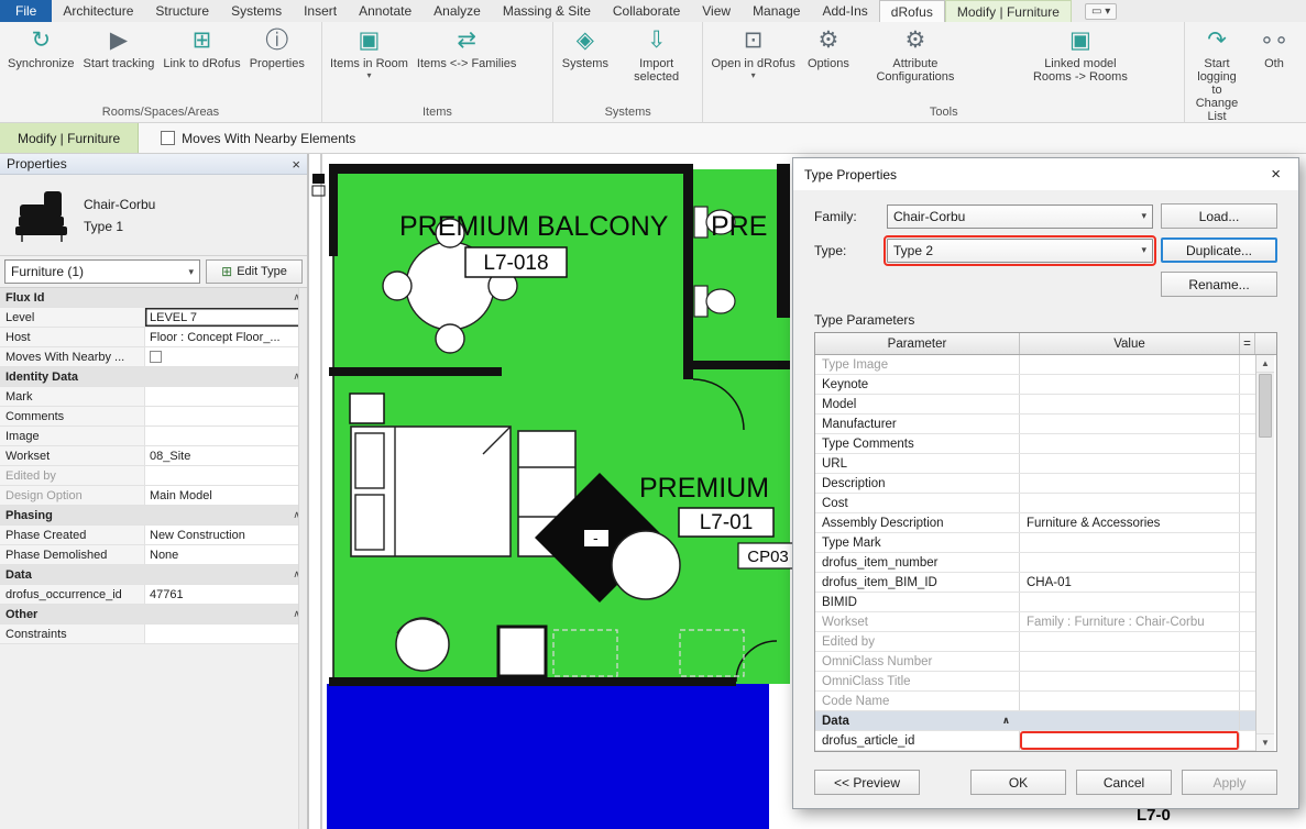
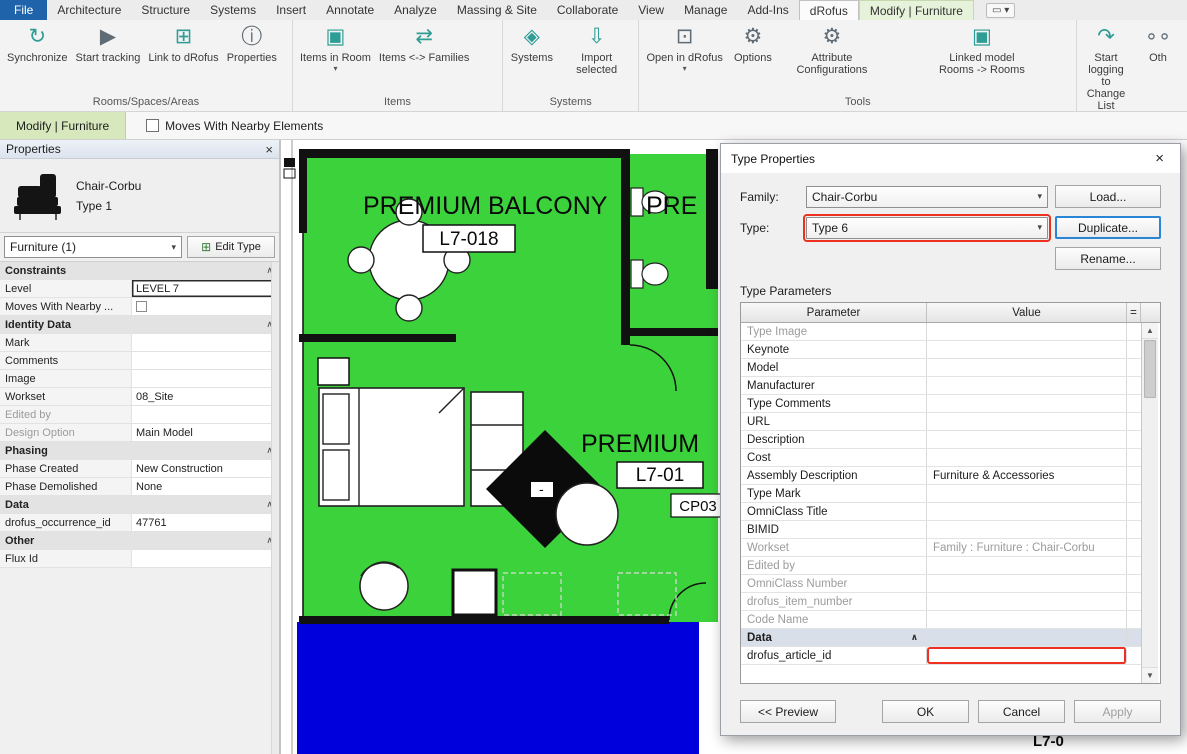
  File
  Architecture
  Structure
  Systems
  Insert
  Annotate
  Analyze
  Massing & Site
  Collaborate
  View
  Manage
  Add-Ins
  dRofus
  Modify | Furniture
  ▭ ▾
  ↻
  Synchronize
  ▶
  Start tracking
  ⊞
  Link to dRofus
  ⓘ
  Properties
  Rooms/Spaces/Areas
  ▣
  Items in Room
  ▾
  ⇄
  Items <-> Families
  Items
  ◈
  Systems
  ⇩
  Import selected
  Systems
  ⊡
  Open in dRofus
  ▾
  ⚙
  Options
  ⚙
  Attribute Configurations
  ▣
  Linked model Rooms -> Rooms
  Tools
  ↷
  Start logging to Change List
  ∘∘
  Oth
  Modify | Furniture
  Moves With Nearby Elements
  Properties
  ×
  Chair-Corbu
  Type 1
  Furniture (1)
  ▾
  ⊞
  Edit Type
- Flux Id
+ Constraints
  ∧
  Level
  LEVEL 7
- Host
- Floor : Concept Floor_...
  Moves With Nearby ...
  Identity Data
  ∧
  Mark
  Comments
  Image
  Workset
  08_Site
  Edited by
  Design Option
  Main Model
  Phasing
  ∧
  Phase Created
  New Construction
  Phase Demolished
  None
  Data
  ∧
  drofus_occurrence_id
  47761
  Other
  ∧
- Constraints
+ Flux Id
  -
  PREMIUM BALCONY
  L7-018
  PRE
  PREMIUM
  L7-01
  CP03
  L7-0
  Type Properties
  ×
  Family:
  Chair-Corbu
  ▾
  Load...
  Type:
- Type 2
+ Type 6
  ▾
  Duplicate...
  Rename...
  Type Parameters
  Parameter
  Value
  =
  Type Image
  Keynote
  Model
  Manufacturer
  Type Comments
  URL
  Description
  Cost
  Assembly Description
  Furniture & Accessories
  Type Mark
- drofus_item_number
+ OmniClass Title
- drofus_item_BIM_ID
- CHA-01
  BIMID
  Workset
  Family : Furniture : Chair-Corbu
  Edited by
  OmniClass Number
- OmniClass Title
+ drofus_item_number
  Code Name
  Data
  ∧
  drofus_article_id
  ▲
  ▼
  << Preview
  OK
  Cancel
  Apply
